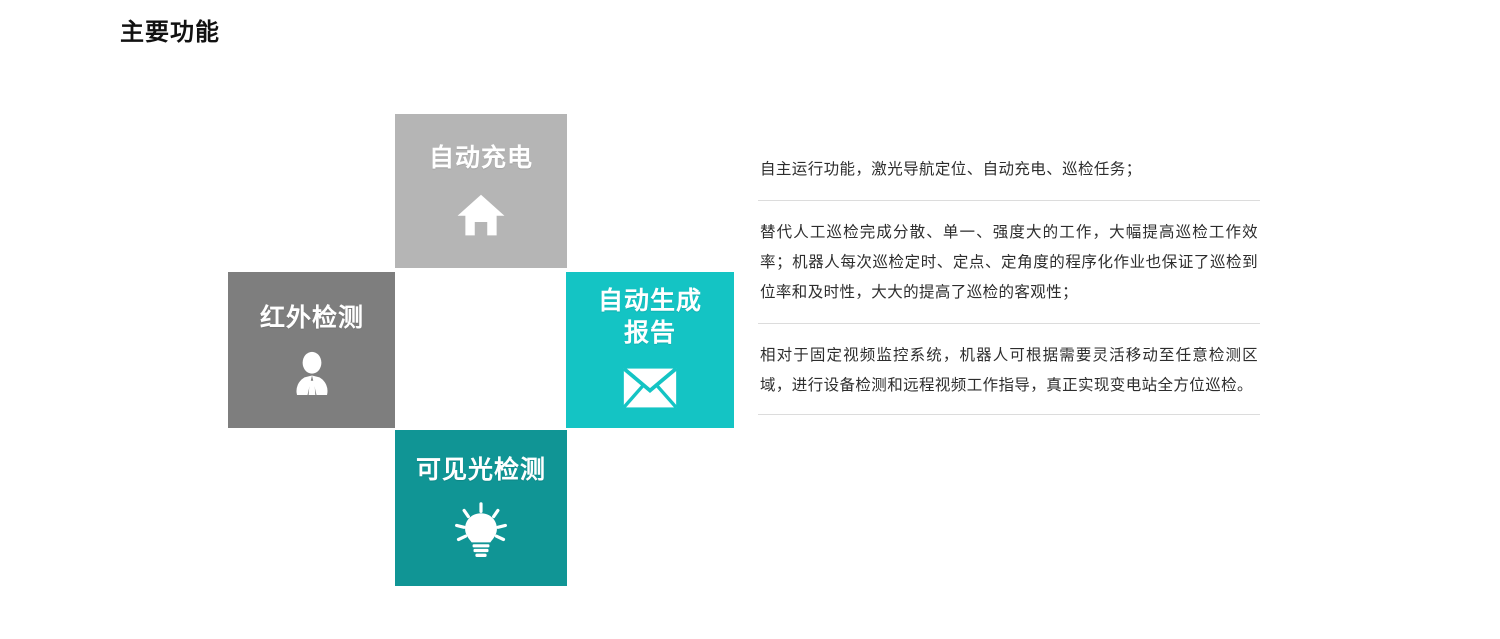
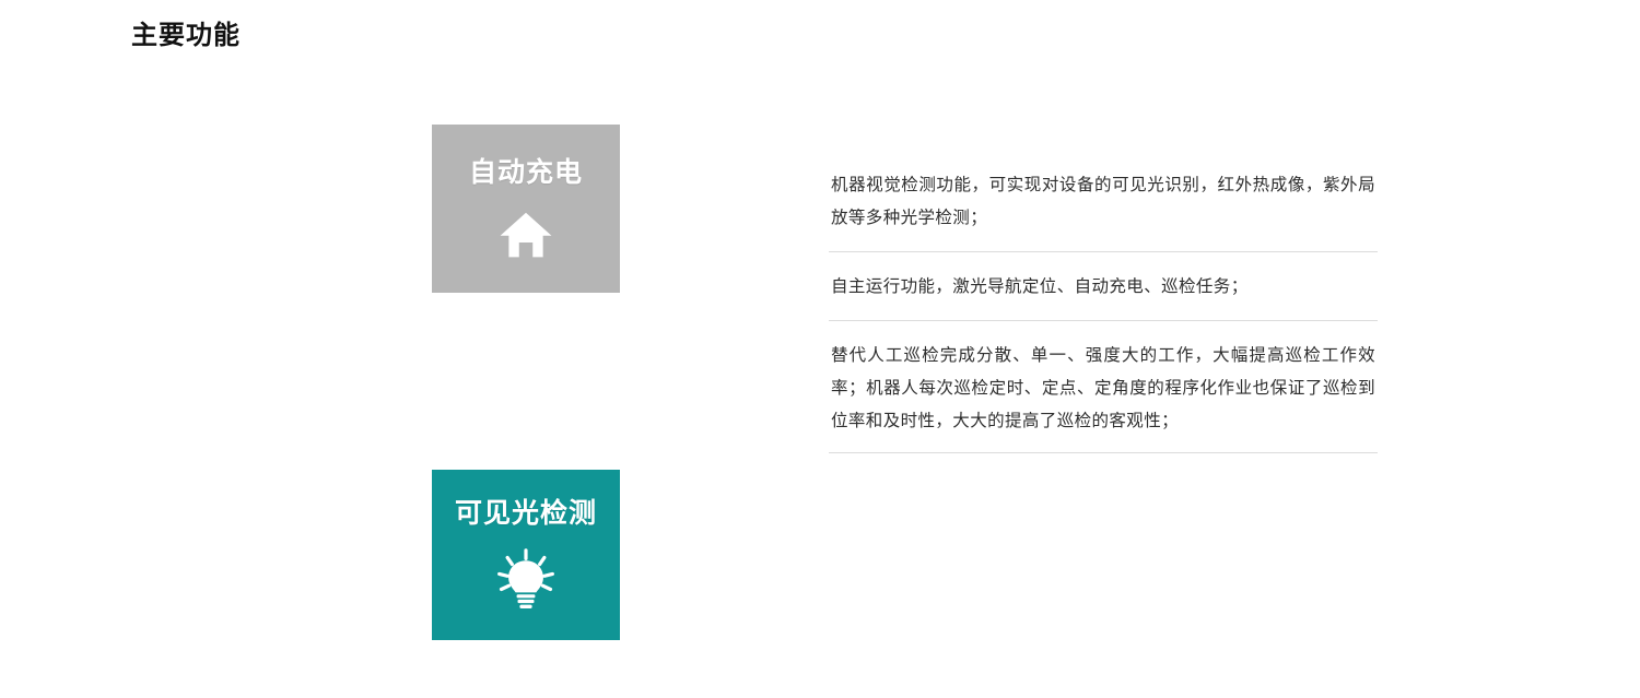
  主要功能
  自动充电
- 红外检测
- 自动生成
- 报告
  可见光检测
+ 机器视觉检测功能，可实现对设备的可见光识别，红外热成像，紫外局放等多种光学检测；
  自主运行功能，激光导航定位、自动充电、巡检任务；
  替代人工巡检完成分散、单一、强度大的工作，大幅提高巡检工作效率；机器人每次巡检定时、定点、定角度的程序化作业也保证了巡检到位率和及时性，大大的提高了巡检的客观性；
- 相对于固定视频监控系统，机器人可根据需要灵活移动至任意检测区域，进行设备检测和远程视频工作指导，真正实现变电站全方位巡检。
